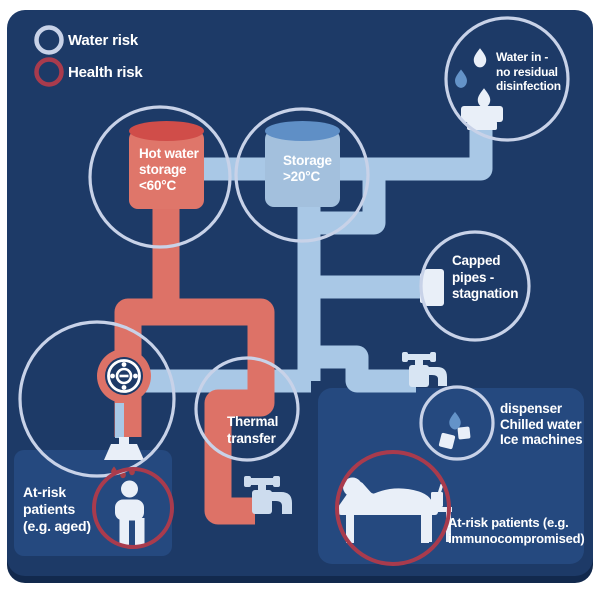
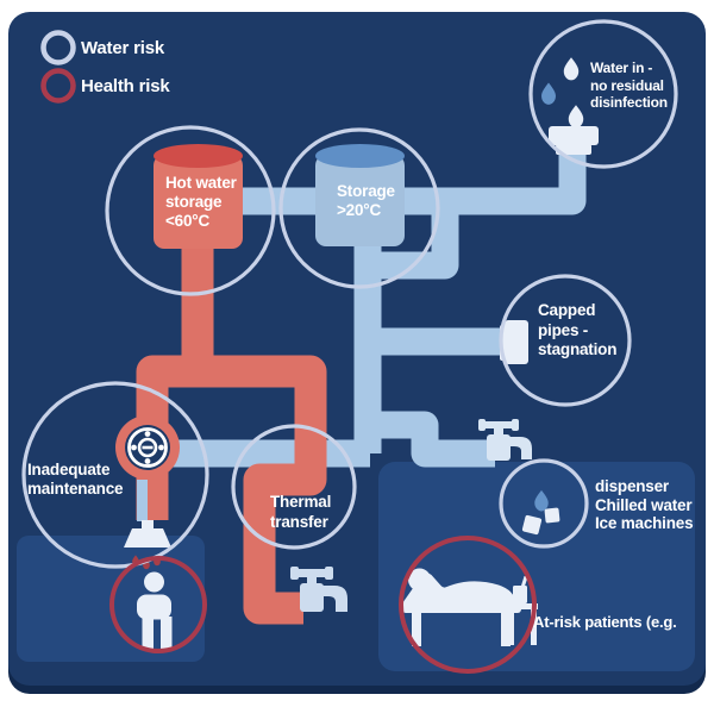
  Water risk
  Health risk
  Hot water
  storage
  <60°C
  Storage
  >20°C
  Water in -
  no residual
  disinfection
  Capped
  pipes -
  stagnation
+ Inadequate
+ maintenance
  Thermal
  transfer
  dispenser
  Chilled water
  Ice machines
- At-risk
- patients
- (e.g. aged)
  At-risk patients (e.g.
- immunocompromised)
